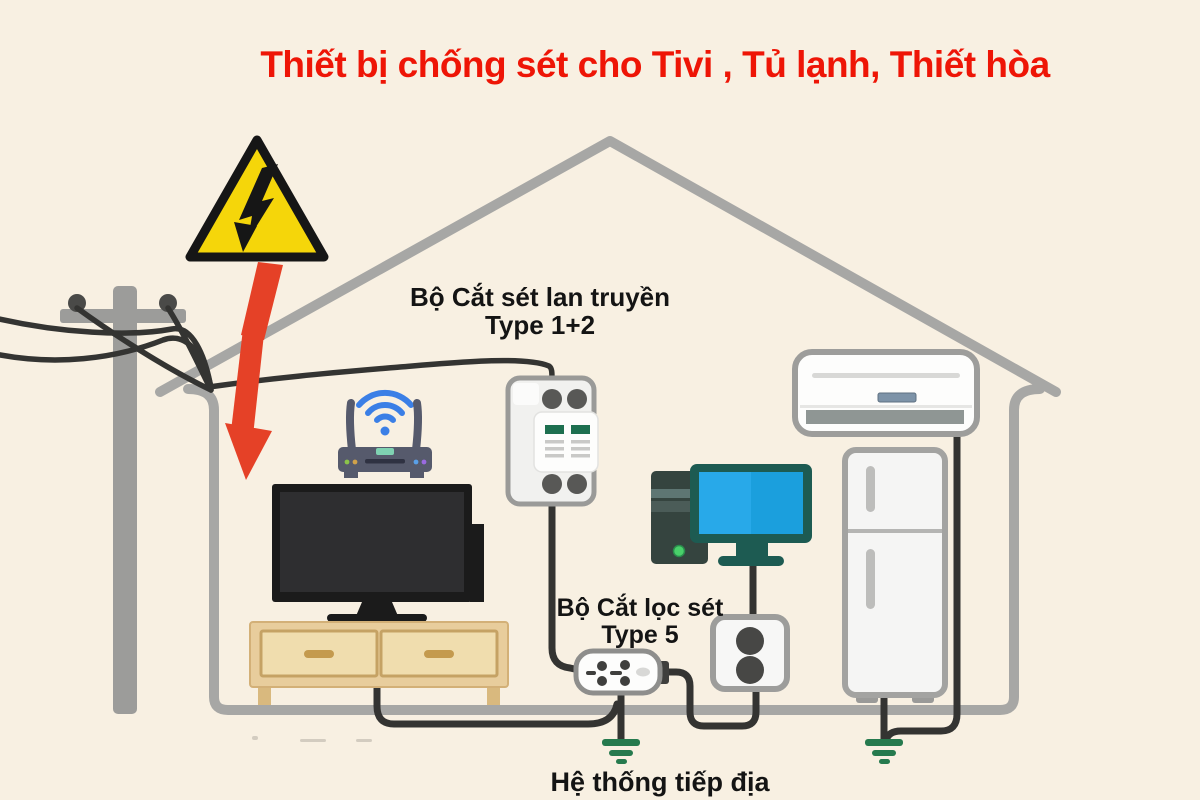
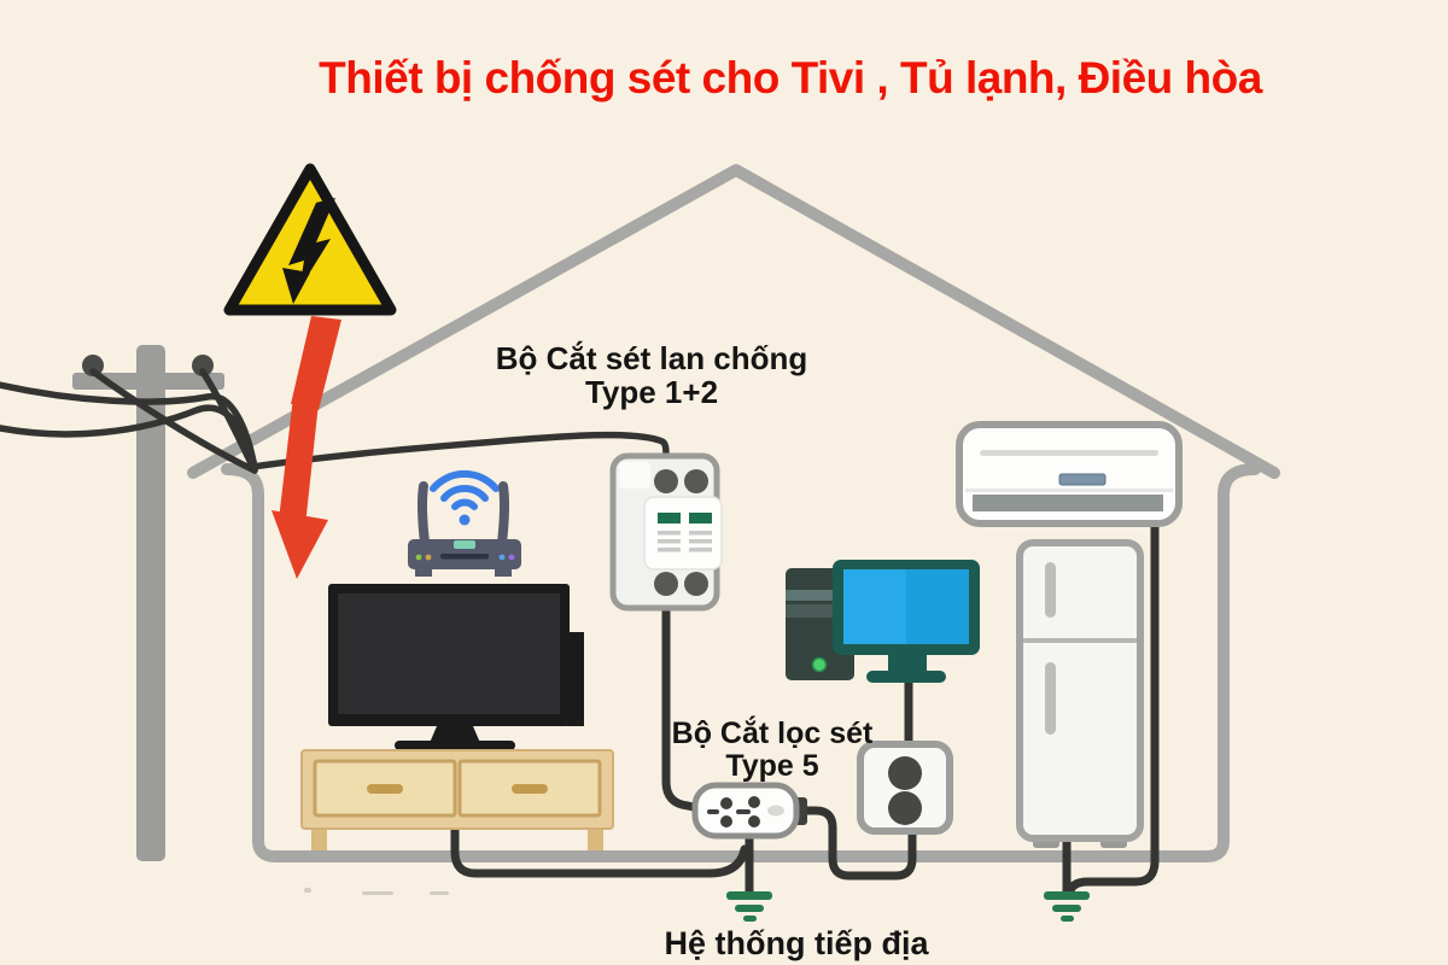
- Thiết bị chống sét cho Tivi , Tủ lạnh, Thiết hòa
+ Thiết bị chống sét cho Tivi , Tủ lạnh, Điều hòa
- Bộ Cắt sét lan truyền
+ Bộ Cắt sét lan chống
  Type 1+2
  Bộ Cắt lọc sét
  Type 5
  Hệ thống tiếp địa
